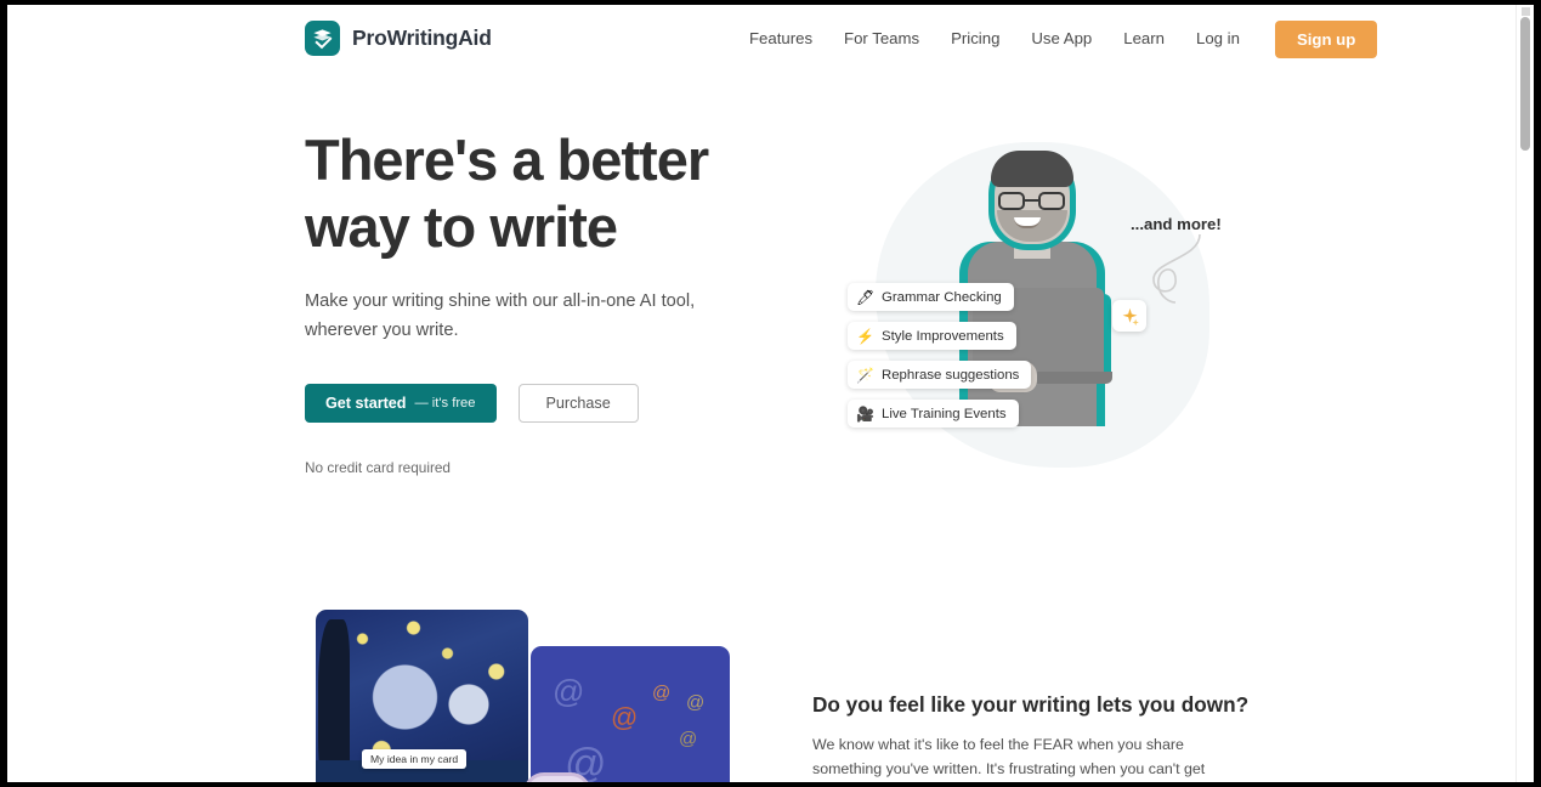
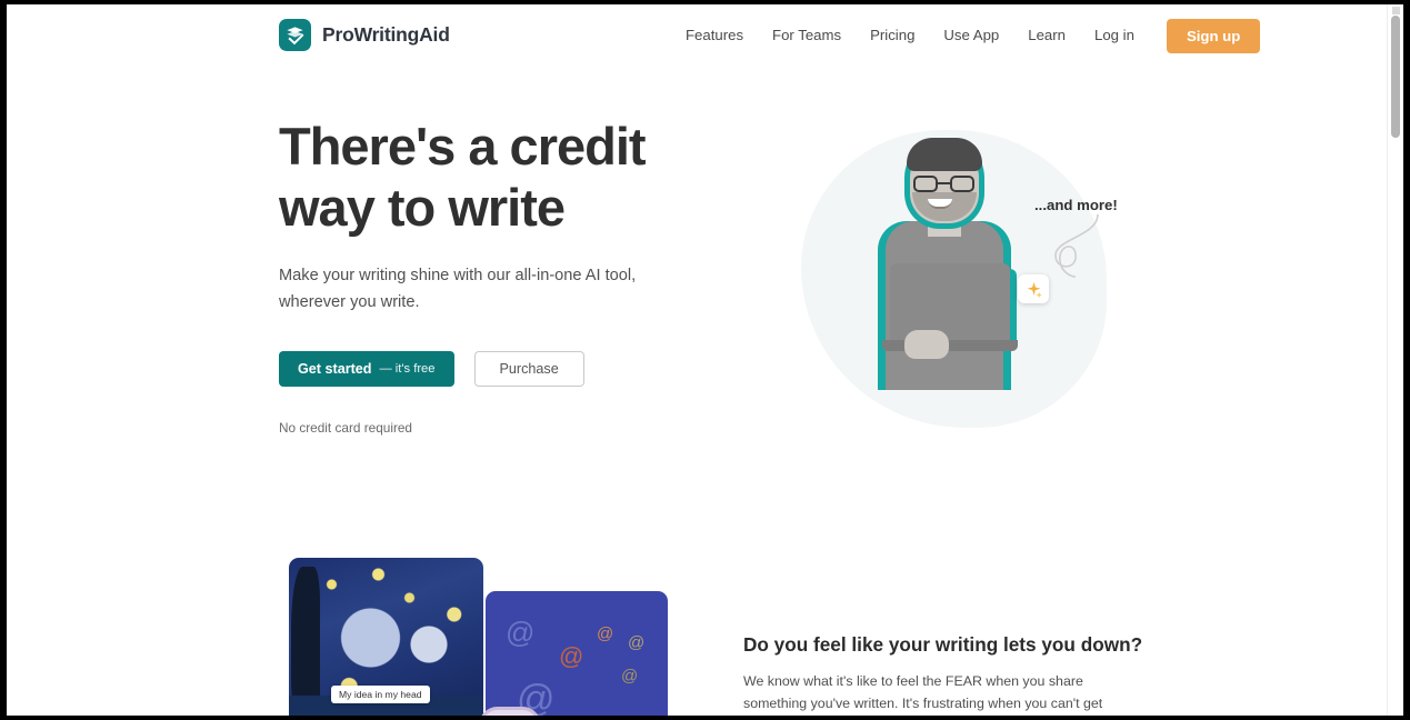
  ProWritingAid
  Features
  For Teams
  Pricing
  Use App
  Learn
  Log in
  Sign up
- There's a better way to write
+ There's a credit way to write
  Make your writing shine with our all-in-one AI tool, wherever you write.
  Get started
  — it's free
  Purchase
  No credit card required
  ...and more!
- 🖊
- Grammar Checking
- ⚡
- Style Improvements
- 🪄
- Rephrase suggestions
- 🎥
- Live Training Events
  @
  @
  @
  @
  @
  @
- My idea in my card
+ My idea in my head
  Do you feel like your writing lets you down?
  We know what it's like to feel the FEAR when you share something you've written. It's frustrating when you can't get
